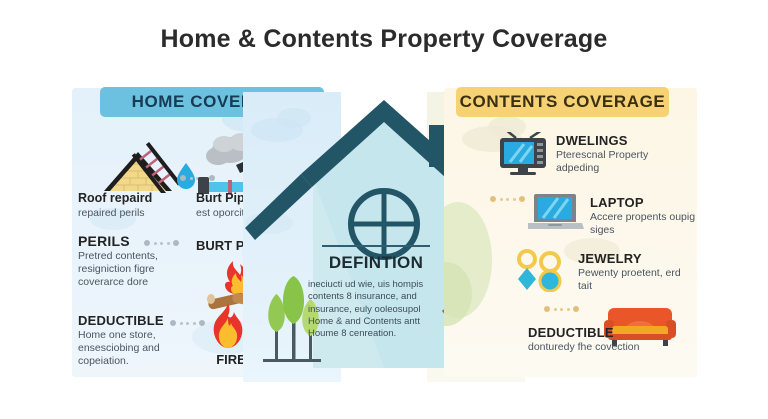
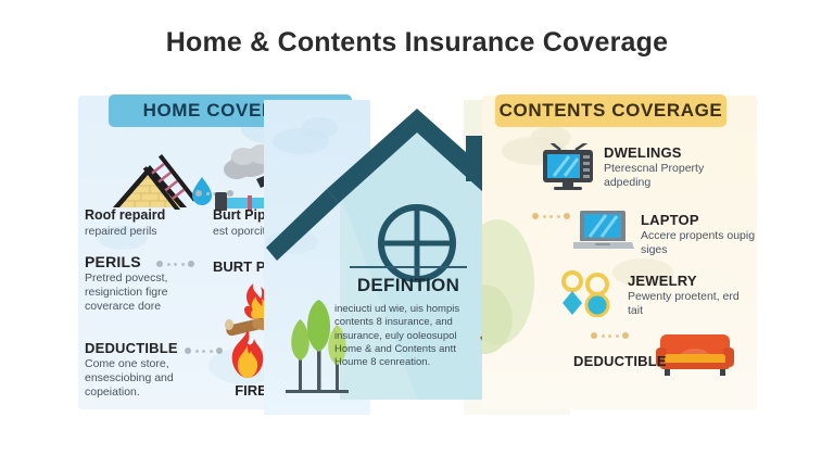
- Home & Contents Property Coverage
+ Home & Contents Insurance Coverage
  Roof repaird
  repaired perils
  Burt Pip
  est oporci
  PERILS
- Pretred contents, resigniction figre coverarce dore
+ Pretred povecst, resigniction figre coverarce dore
  DEDUCTIBLE
- Home one store, ensesciobing and copeiation.
+ Come one store, ensesciobing and copeiation.
  FIRE
  DEFINTION
  ineciucti ud wie, uis hompis
  contents 8 insurance, and
  insurance, euly ooleosupol
  Home & and Contents antt
  Houme 8 cenreation.
  CONTENTS COVERAGE
  DWELINGS
  Pterescnal Property adpeding
  LAPTOP
  Accere propents oupig siges
  JEWELRY
  Pewenty proetent, erd tait
  DEDUCTIBLE
- donturedy fhe covection
